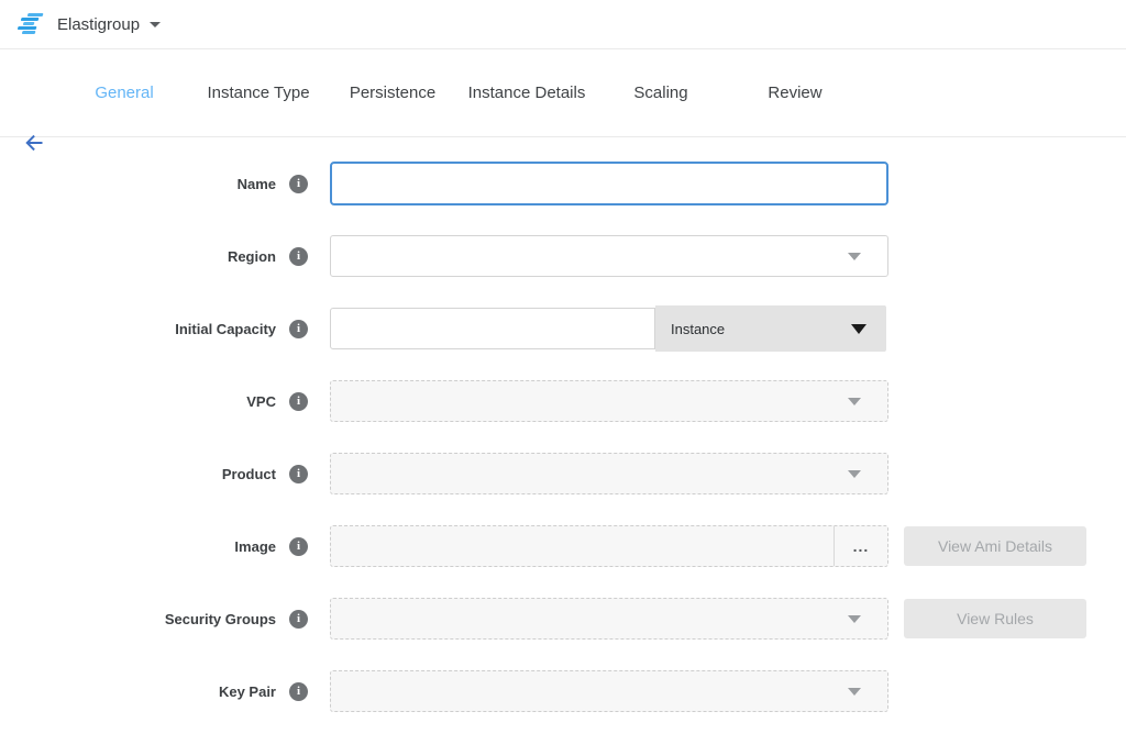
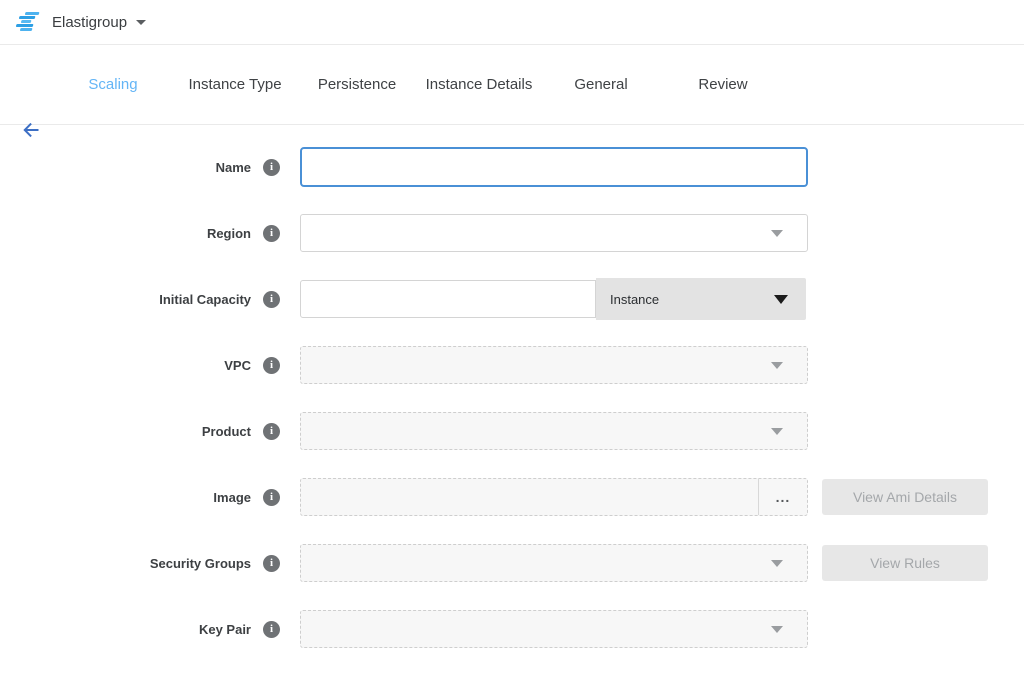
  Elastigroup
- General
+ Scaling
  Instance Type
  Persistence
  Instance Details
- Scaling
+ General
  Review
  Name
  i
  Region
  i
  Initial Capacity
  i
  Instance
  VPC
  i
  Product
  i
  Image
  i
  ...
  View Ami Details
  Security Groups
  i
  View Rules
  Key Pair
  i
